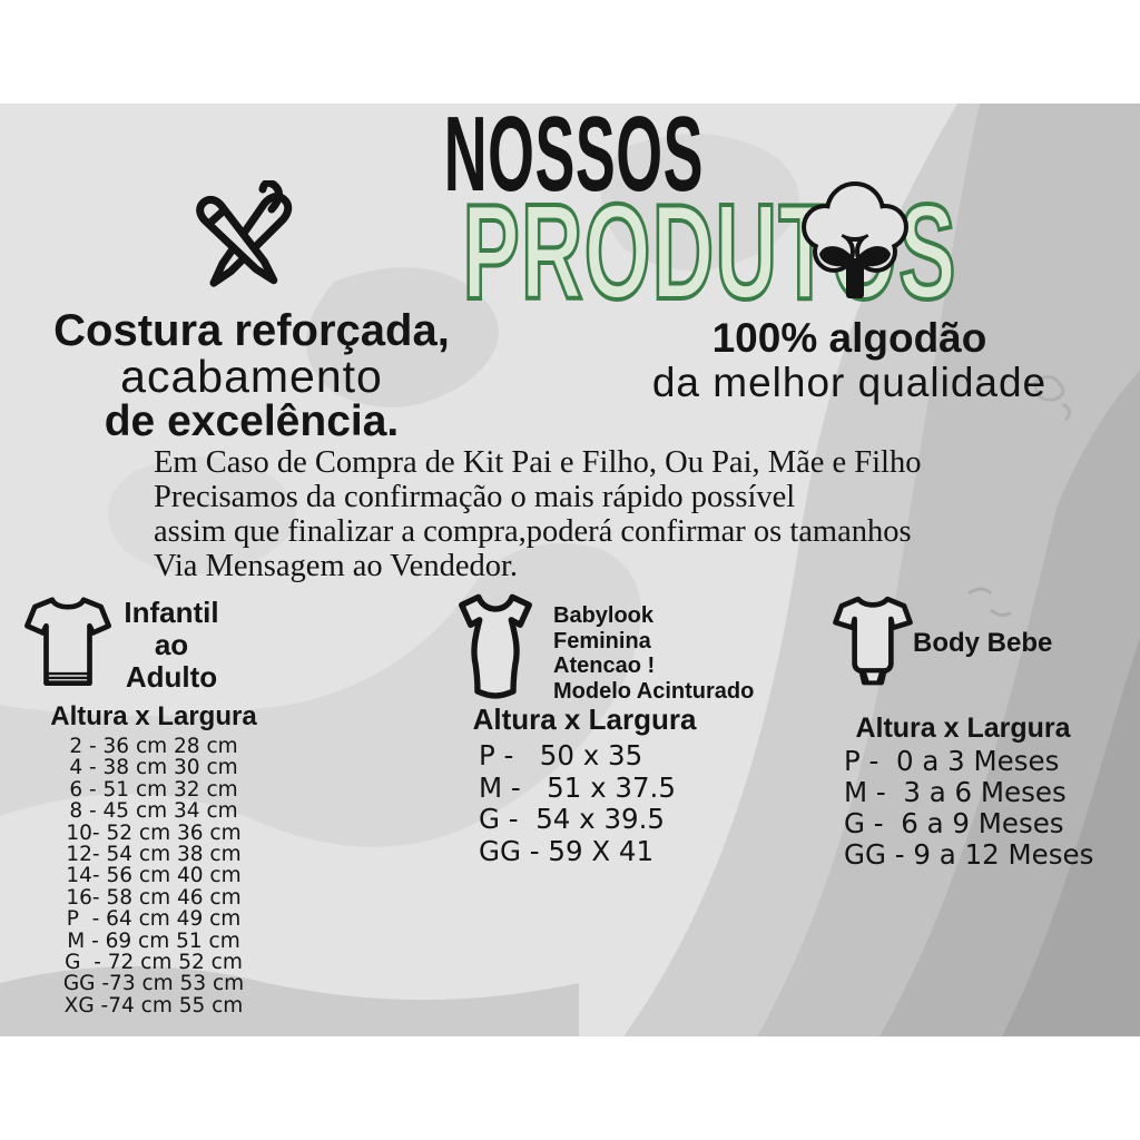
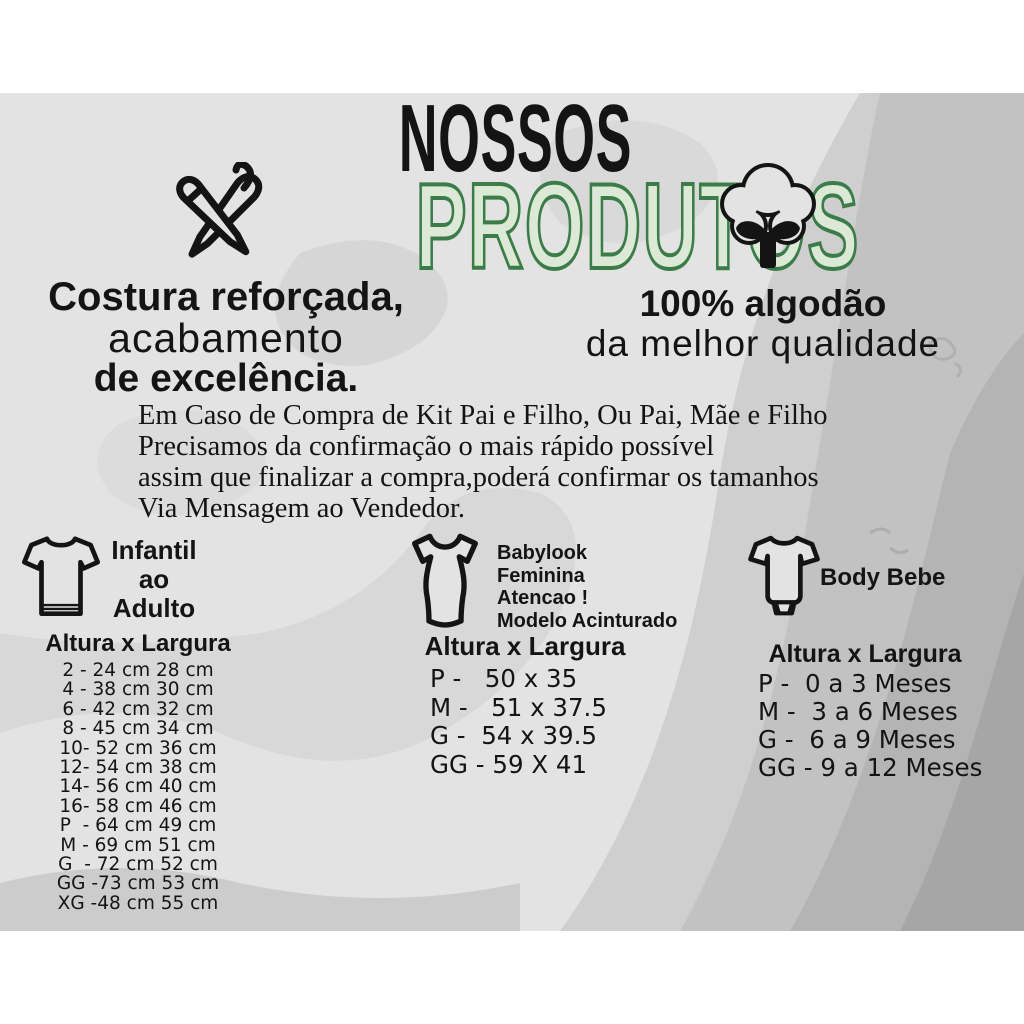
  NOSSOS
  PRODUTS
  Costura reforçada,
  acabamento
  de excelência.
  100% algodão
  da melhor qualidade
  Em Caso de Compra de Kit Pai e Filho, Ou Pai, Mãe e Filho
  Precisamos da confirmação o mais rápido possível
  assim que finalizar a compra,poderá confirmar os tamanhos
  Via Mensagem ao Vendedor.
  Infantil
  ao
  Adulto
  Altura x Largura
- 2 - 36 cm 28 cm
+ 2 - 24 cm 28 cm
  4 - 38 cm 30 cm
- 6 - 51 cm 32 cm
+ 6 - 42 cm 32 cm
  8 - 45 cm 34 cm
  10- 52 cm 36 cm
  12- 54 cm 38 cm
  14- 56 cm 40 cm
  16- 58 cm 46 cm
  P - 64 cm 49 cm
  M - 69 cm 51 cm
  G - 72 cm 52 cm
  GG -73 cm 53 cm
- XG -74 cm 55 cm
+ XG -48 cm 55 cm
  Babylook
  Feminina
  Atencao !
  Modelo Acinturado
  Altura x Largura
  P - 50 x 35
  M - 51 x 37.5
  G - 54 x 39.5
  GG - 59 X 41
  Body Bebe
  Altura x Largura
  P - 0 a 3 Meses
  M - 3 a 6 Meses
  G - 6 a 9 Meses
  GG - 9 a 12 Meses
